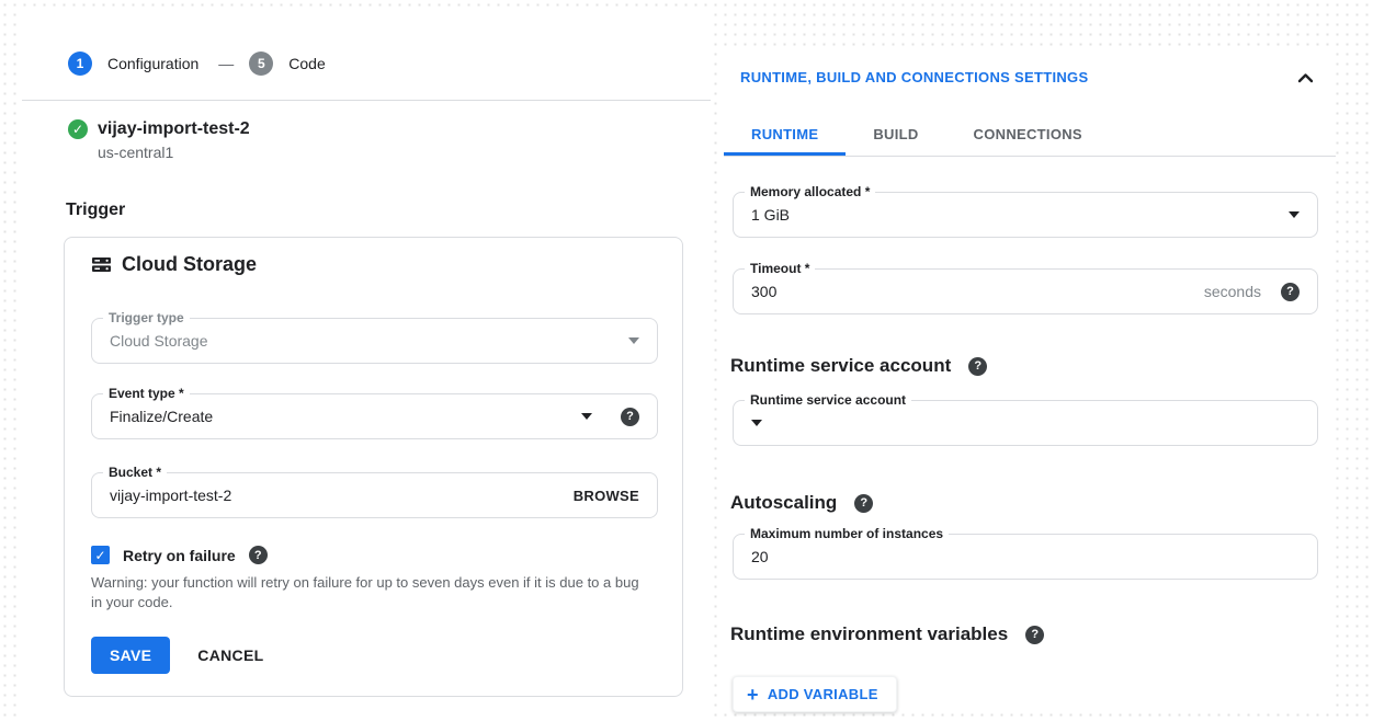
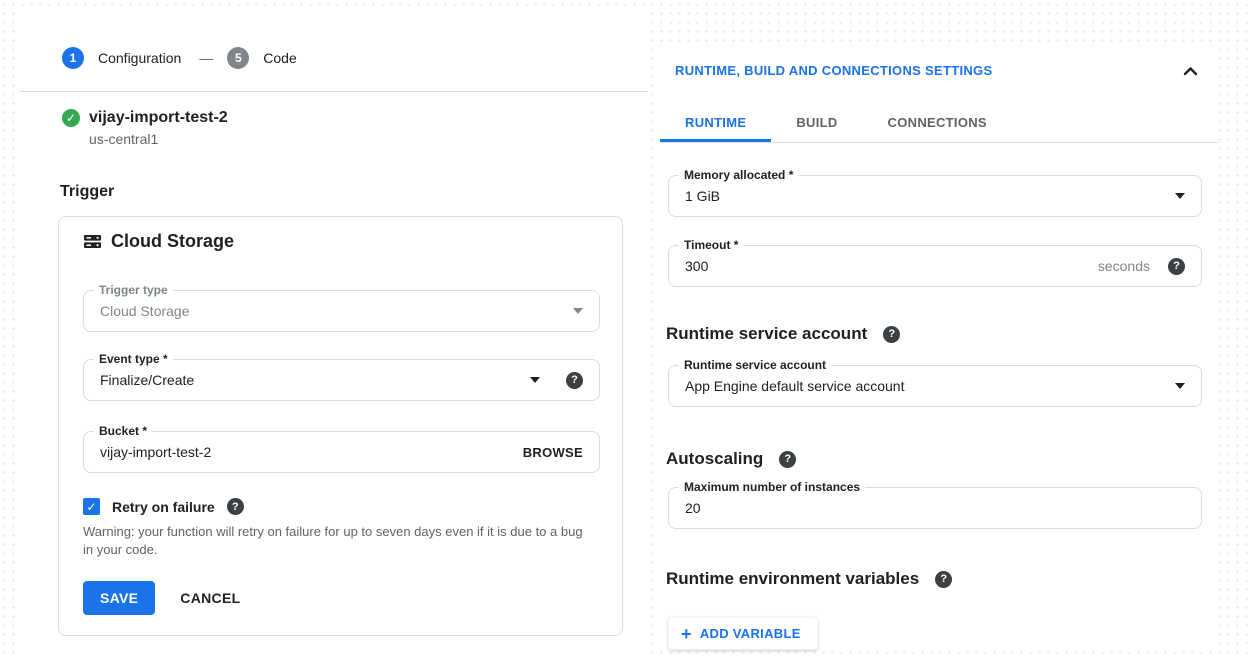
  1
  Configuration
  —
  5
  Code
  ✓
  vijay-import-test-2
  us-central1
  Trigger
  Cloud Storage
  Trigger type
  Cloud Storage
  Event type *
  Finalize/Create
  ?
  Bucket *
  vijay-import-test-2
  BROWSE
  ✓
  Retry on failure
  ?
  Warning: your function will retry on failure for up to seven days even if it is due to a bug in your code.
  SAVE
  CANCEL
  RUNTIME, BUILD AND CONNECTIONS SETTINGS
  RUNTIME
  BUILD
  CONNECTIONS
  Memory allocated *
  1 GiB
  Timeout *
  300
  seconds
  ?
  Runtime service account
  ?
  Runtime service account
+ App Engine default service account
  Autoscaling
  ?
  Maximum number of instances
  20
  Runtime environment variables
  ?
  +
  ADD VARIABLE
